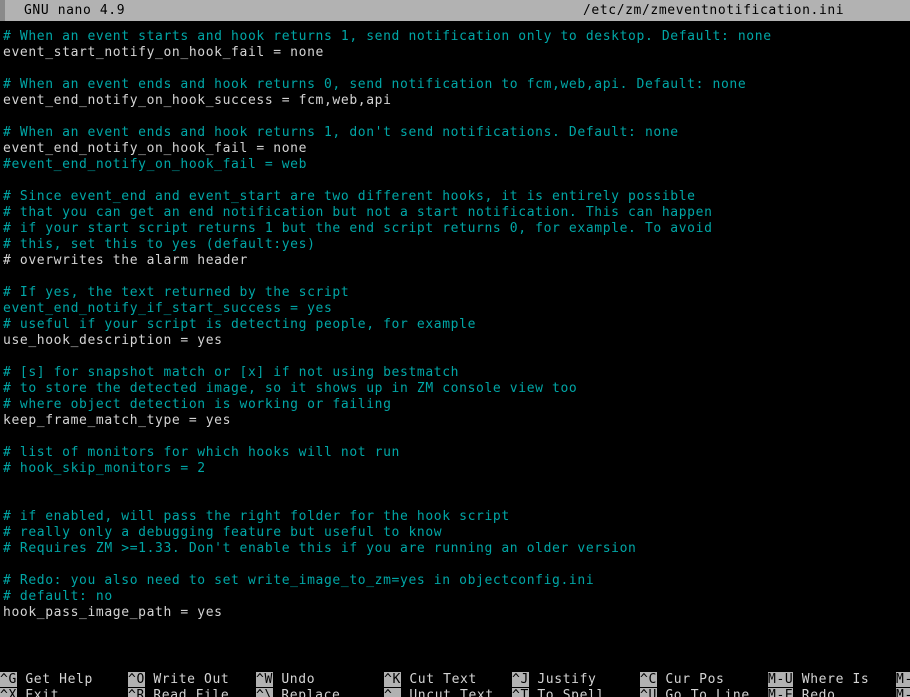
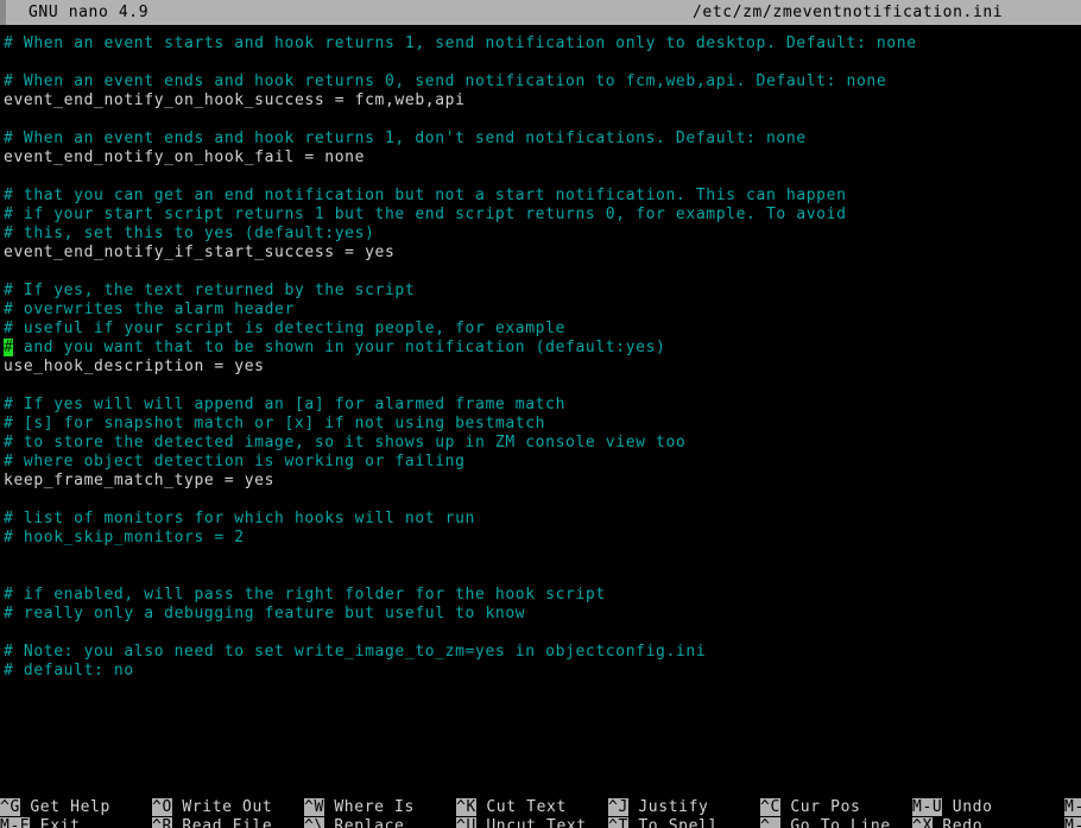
  GNU nano 4.9
  /etc/zm/zmeventnotification.ini
  # When an event starts and hook returns 1, send notification only to desktop. Default: none
- event_start_notify_on_hook_fail = none
  # When an event ends and hook returns 0, send notification to fcm,web,api. Default: none
  event_end_notify_on_hook_success = fcm,web,api
  # When an event ends and hook returns 1, don't send notifications. Default: none
  event_end_notify_on_hook_fail = none
- #event_end_notify_on_hook_fail = web
- # Since event_end and event_start are two different hooks, it is entirely possible
  # that you can get an end notification but not a start notification. This can happen
  # if your start script returns 1 but the end script returns 0, for example. To avoid
  # this, set this to yes (default:yes)
- # overwrites the alarm header
+ event_end_notify_if_start_success = yes
  # If yes, the text returned by the script
- event_end_notify_if_start_success = yes
+ # overwrites the alarm header
  # useful if your script is detecting people, for example
+ # and you want that to be shown in your notification (default:yes)
  use_hook_description = yes
+ # If yes will will append an [a] for alarmed frame match
  # [s] for snapshot match or [x] if not using bestmatch
  # to store the detected image, so it shows up in ZM console view too
  # where object detection is working or failing
  keep_frame_match_type = yes
  # list of monitors for which hooks will not run
  # hook_skip_monitors = 2
  # if enabled, will pass the right folder for the hook script
  # really only a debugging feature but useful to know
- # Requires ZM >=1.33. Don't enable this if you are running an older version
- # Redo: you also need to set write_image_to_zm=yes in objectconfig.ini
+ # Note: you also need to set write_image_to_zm=yes in objectconfig.ini
  # default: no
- hook_pass_image_path = yes
  ^G Get Help
  ^O Write Out
- ^W Undo
+ ^W Where Is
  ^K Cut Text
  ^J Justify
  ^C Cur Pos
- M-U Where Is
+ M-U Undo
  M-
- ^X Exit
+ M-E Exit
  ^R Read File
  ^\ Replace
- ^_ Uncut Text
+ ^U Uncut Text
  ^T To Spell
- ^U Go To Line
+ ^_ Go To Line
- M-E Redo
+ ^X Redo
  M-
